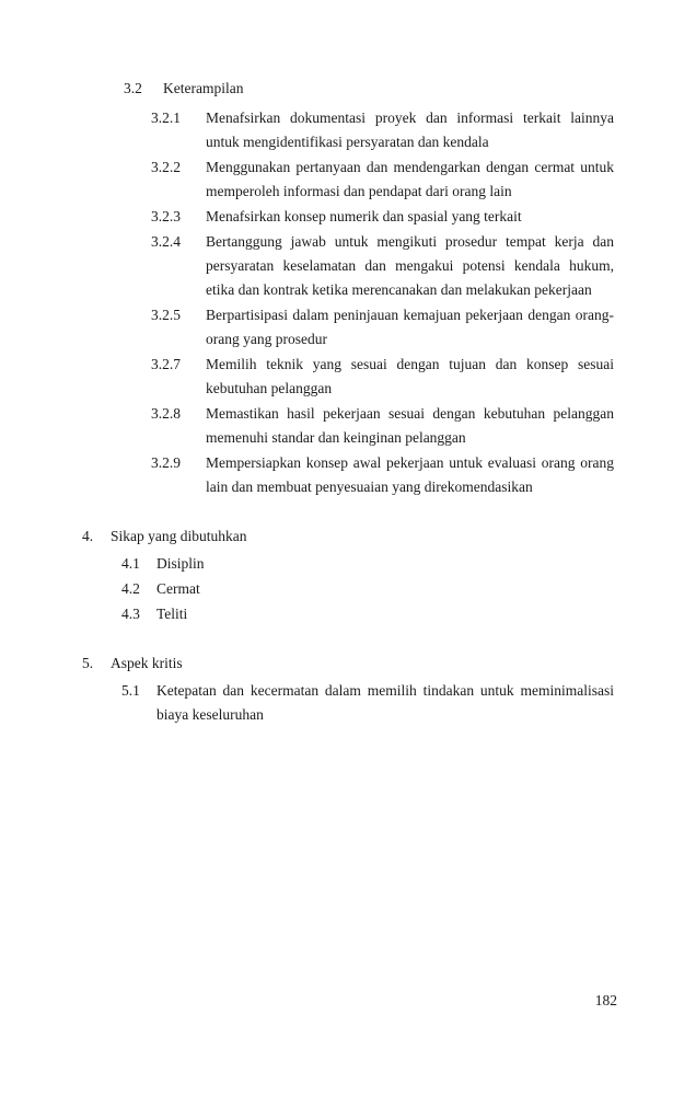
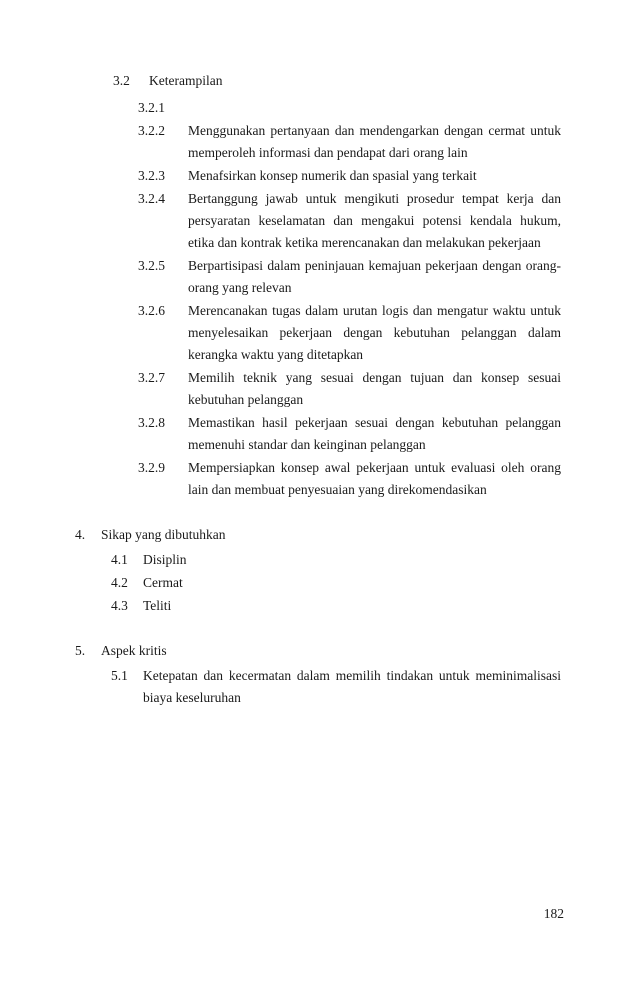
  3.2
  Keterampilan
  3.2.1
- Menafsirkan dokumentasi proyek dan informasi terkait lainnya untuk mengidentifikasi persyaratan dan kendala
  3.2.2
  Menggunakan pertanyaan dan mendengarkan dengan cermat untuk memperoleh informasi dan pendapat dari orang lain
  3.2.3
  Menafsirkan konsep numerik dan spasial yang terkait
  3.2.4
  Bertanggung jawab untuk mengikuti prosedur tempat kerja dan persyaratan keselamatan dan mengakui potensi kendala hukum, etika dan kontrak ketika merencanakan dan melakukan pekerjaan
  3.2.5
- Berpartisipasi dalam peninjauan kemajuan pekerjaan dengan orang-orang yang prosedur
+ Berpartisipasi dalam peninjauan kemajuan pekerjaan dengan orang-orang yang relevan
+ 3.2.6
+ Merencanakan tugas dalam urutan logis dan mengatur waktu untuk menyelesaikan pekerjaan dengan kebutuhan pelanggan dalam kerangka waktu yang ditetapkan
  3.2.7
  Memilih teknik yang sesuai dengan tujuan dan konsep sesuai kebutuhan pelanggan
  3.2.8
  Memastikan hasil pekerjaan sesuai dengan kebutuhan pelanggan memenuhi standar dan keinginan pelanggan
  3.2.9
- Mempersiapkan konsep awal pekerjaan untuk evaluasi orang orang lain dan membuat penyesuaian yang direkomendasikan
+ Mempersiapkan konsep awal pekerjaan untuk evaluasi oleh orang lain dan membuat penyesuaian yang direkomendasikan
  4.
  Sikap yang dibutuhkan
  4.1
  Disiplin
  4.2
  Cermat
  4.3
  Teliti
  5.
  Aspek kritis
  5.1
  Ketepatan dan kecermatan dalam memilih tindakan untuk meminimalisasi biaya keseluruhan
  182
